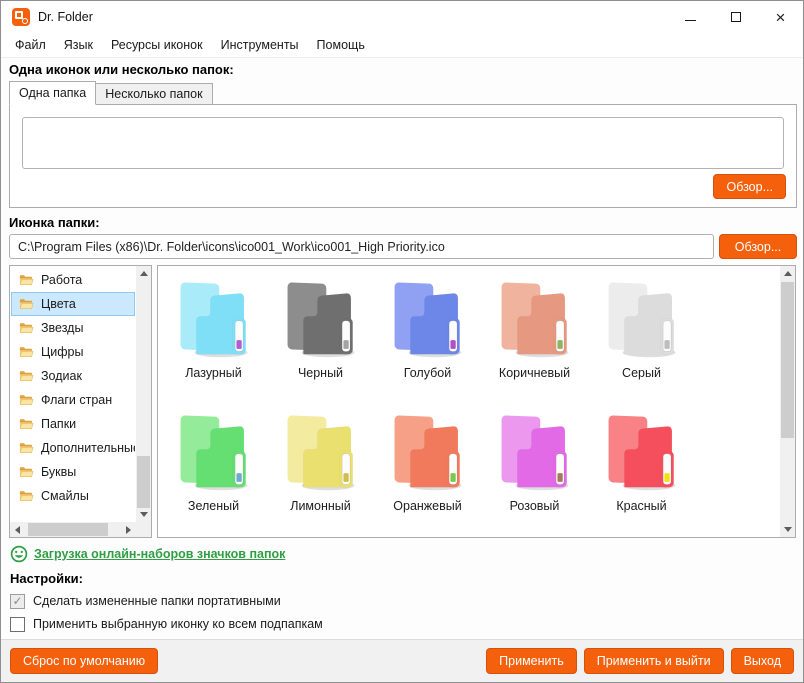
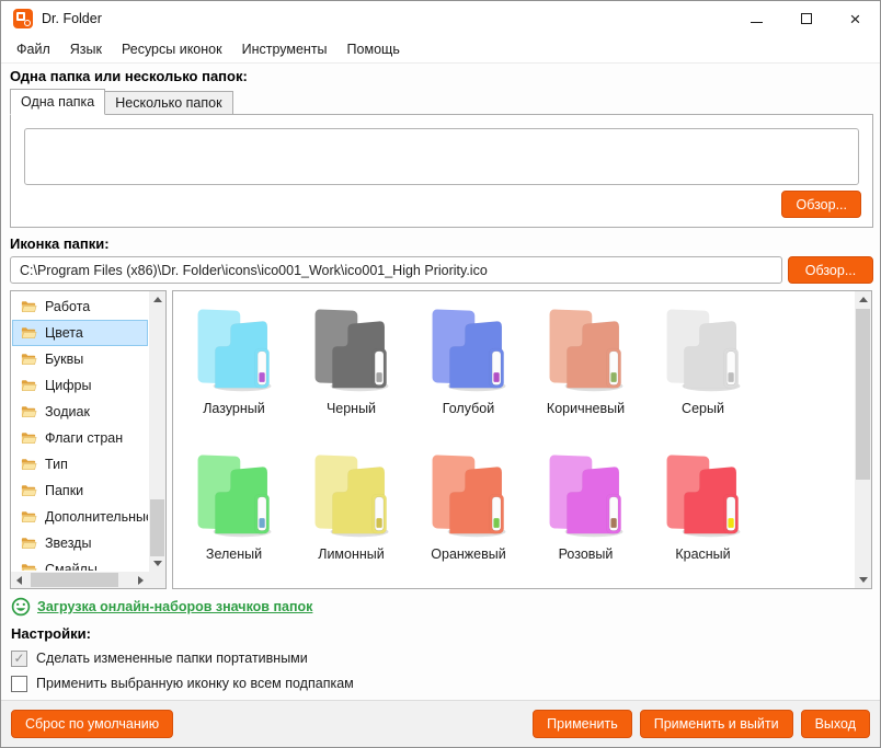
  Dr. Folder
  ×
  Файл
  Язык
  Ресурсы иконок
  Инструменты
  Помощь
- Одна иконок или несколько папок:
+ Одна папка или несколько папок:
  Одна папка
  Несколько папок
  Обзор...
  Иконка папки:
  C:\Program Files (x86)\Dr. Folder\icons\ico001_Work\ico001_High Priority.ico
  Обзор...
  Работа
  Цвета
- Звезды
+ Буквы
  Цифры
  Зодиак
  Флаги стран
+ Тип
  Папки
  Дополнительны
- Буквы
+ Звезды
  Смайлы
  Лазурный
  Черный
  Голубой
  Коричневый
  Серый
  Зеленый
  Лимонный
  Оранжевый
  Розовый
  Красный
  Загрузка онлайн-наборов значков папок
  Настройки:
  ✓
  Сделать измененные папки портативными
  Применить выбранную иконку ко всем подпапкам
  Сброс по умолчанию
  Применить
  Применить и выйти
  Выход
